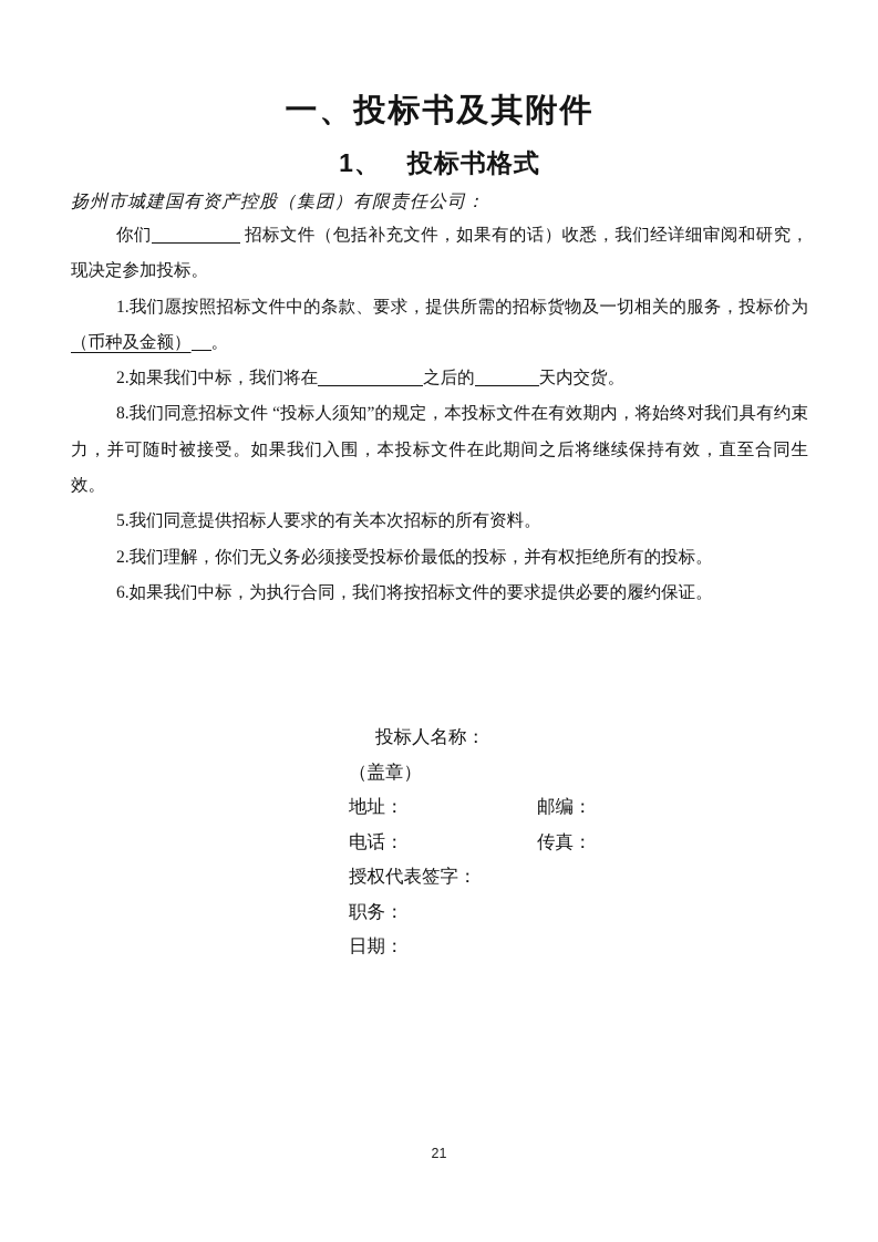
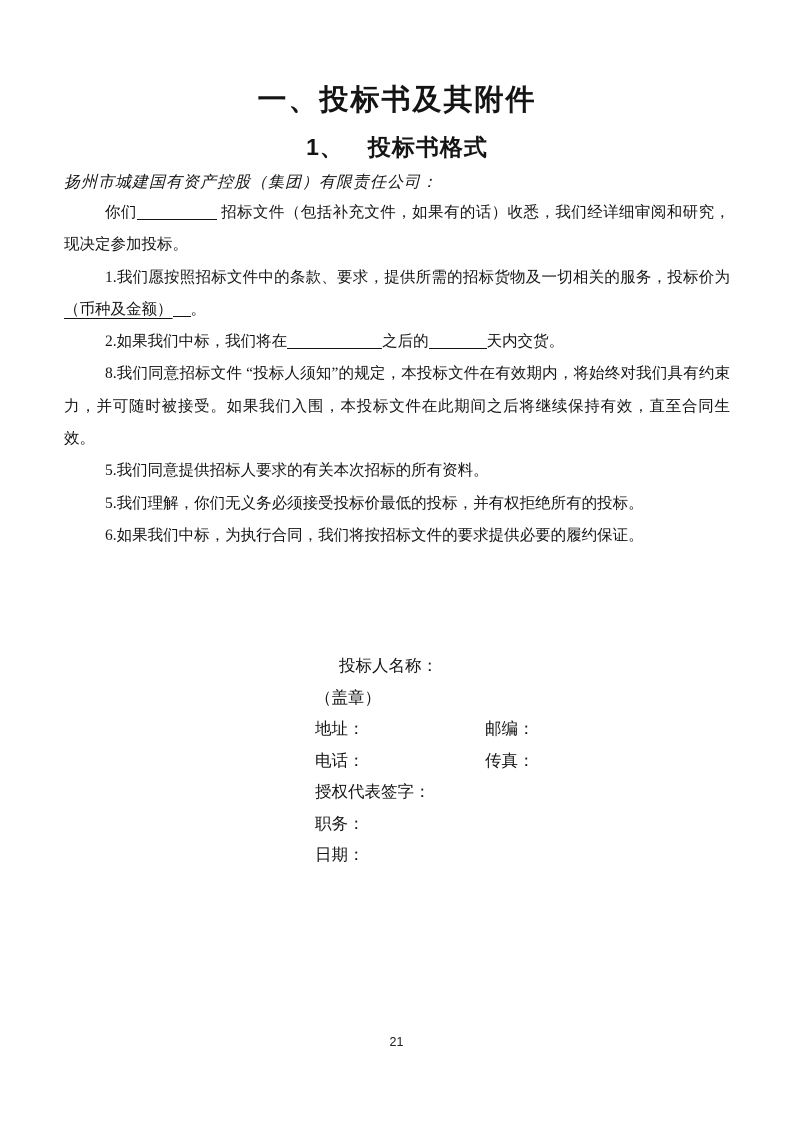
  一、投标书及其附件
  1、 投标书格式
  扬州市城建国有资产控股（集团）有限责任公司：
  你们 招标文件（包括补充文件，如果有的话）收悉，我们经详细审阅和研究，现决定参加投标。
  1.我们愿按照招标文件中的条款、要求，提供所需的招标货物及一切相关的服务，投标价为（币种及金额） 。
  2.如果我们中标，我们将在 之后的 天内交货。
  8.我们同意招标文件 “投标人须知”的规定，本投标文件在有效期内，将始终对我们具有约束力，并可随时被接受。如果我们入围，本投标文件在此期间之后将继续保持有效，直至合同生效。
  5.我们同意提供招标人要求的有关本次招标的所有资料。
- 2.我们理解，你们无义务必须接受投标价最低的投标，并有权拒绝所有的投标。
+ 5.我们理解，你们无义务必须接受投标价最低的投标，并有权拒绝所有的投标。
  6.如果我们中标，为执行合同，我们将按招标文件的要求提供必要的履约保证。
  投标人名称：
  （盖章）
  地址： 邮编：
  电话： 传真：
  授权代表签字：
  职务：
  日期：
  21
